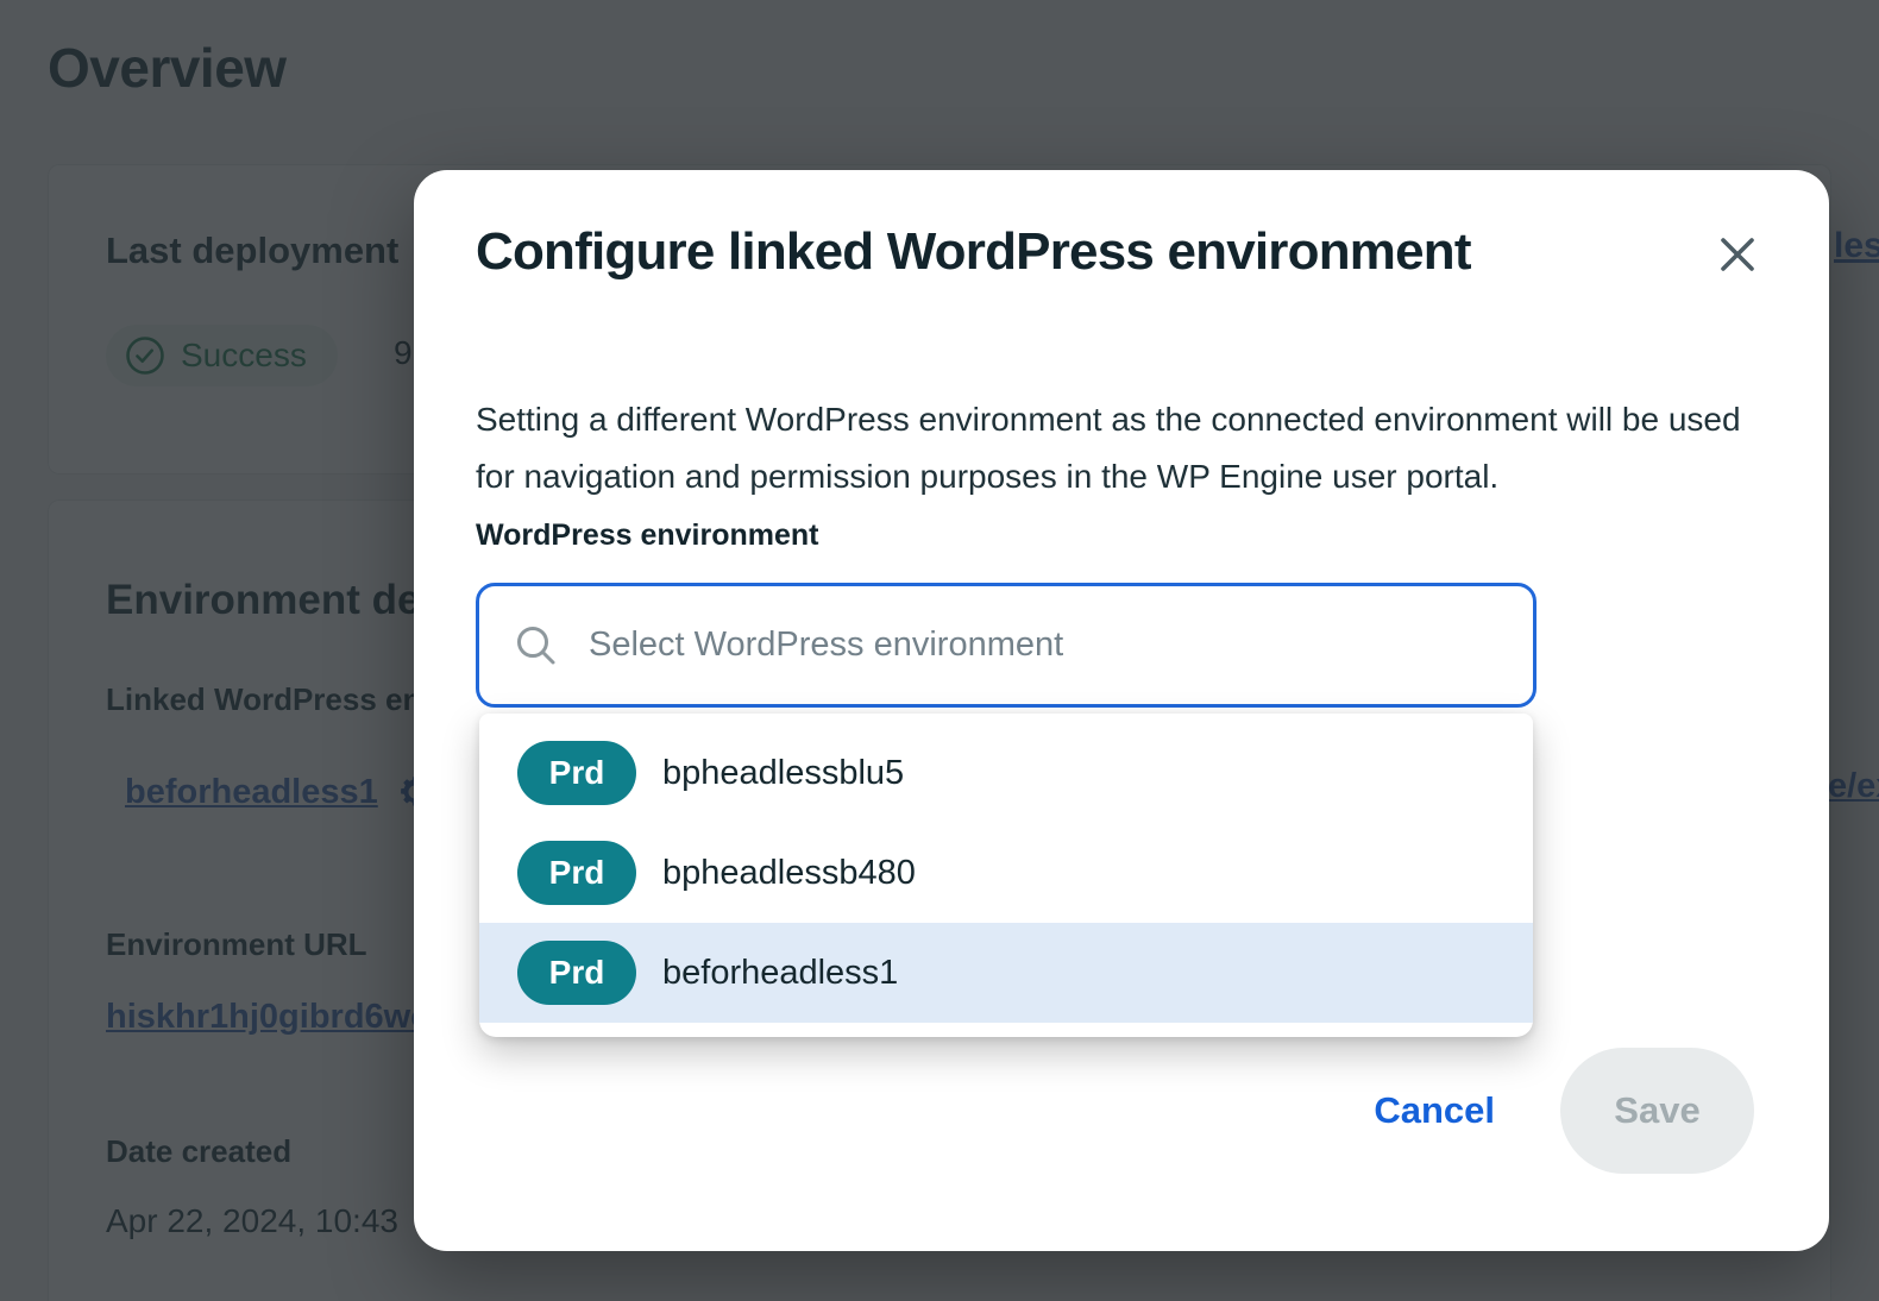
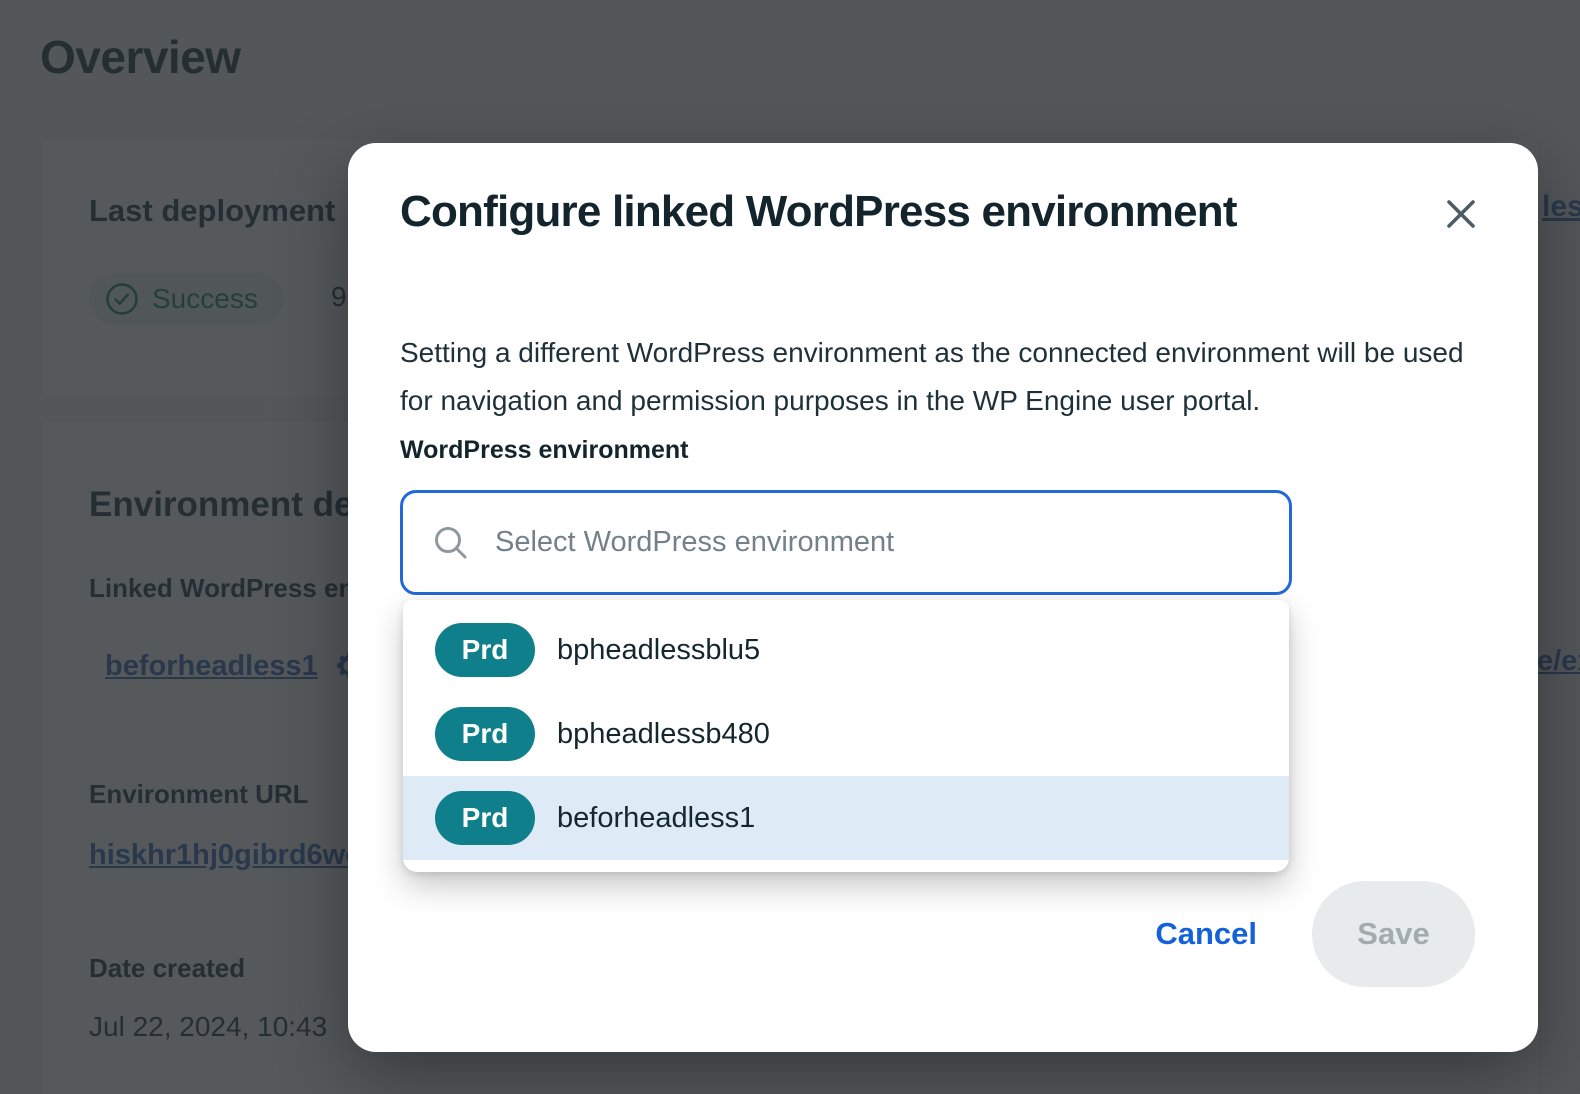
  Overview
  Last deployment
  Success
  9
  Environment de
  beforheadless1
  Environment URL
  hiskhr1hj0gibrd6w
  Date created
- Apr 22, 2024, 10:43
+ Jul 22, 2024, 10:43
  les
  e/e
  Configure linked WordPress environment
  Setting a different WordPress environment as the connected environment will be used for navigation and permission purposes in the WP Engine user portal.
  WordPress environment
  Select WordPress environment
  Prd
  bpheadlessblu5
  Prd
  bpheadlessb480
  Prd
  beforheadless1
  Cancel
  Save
